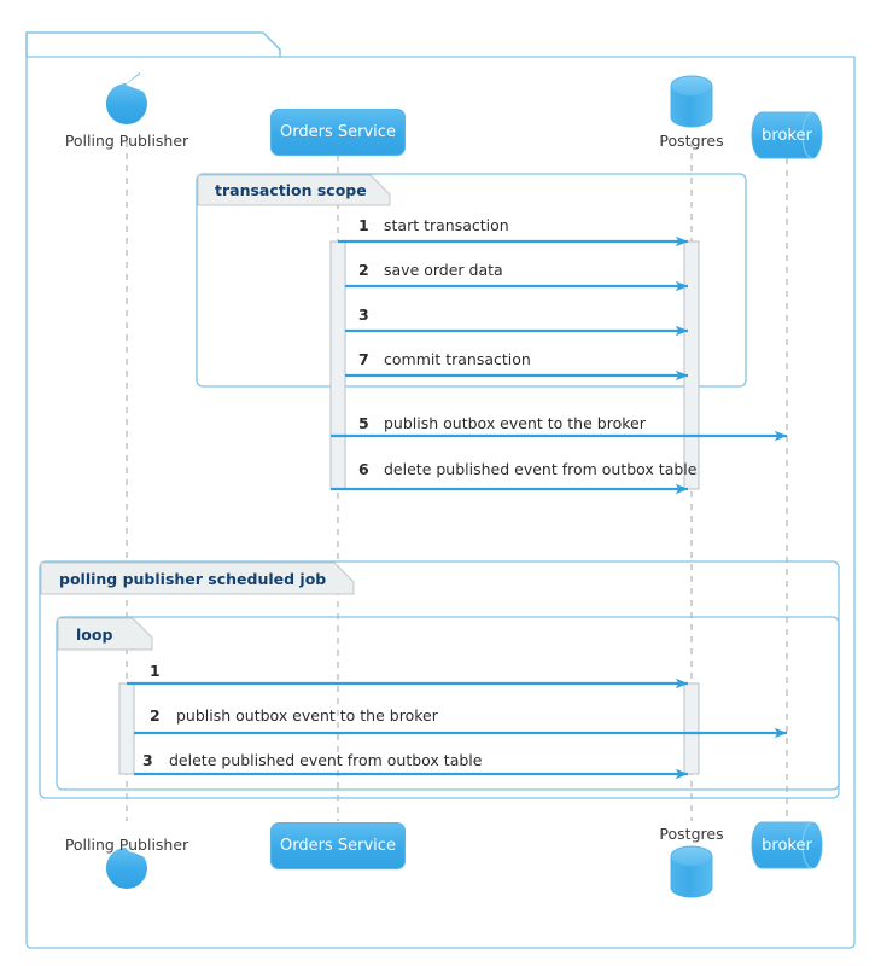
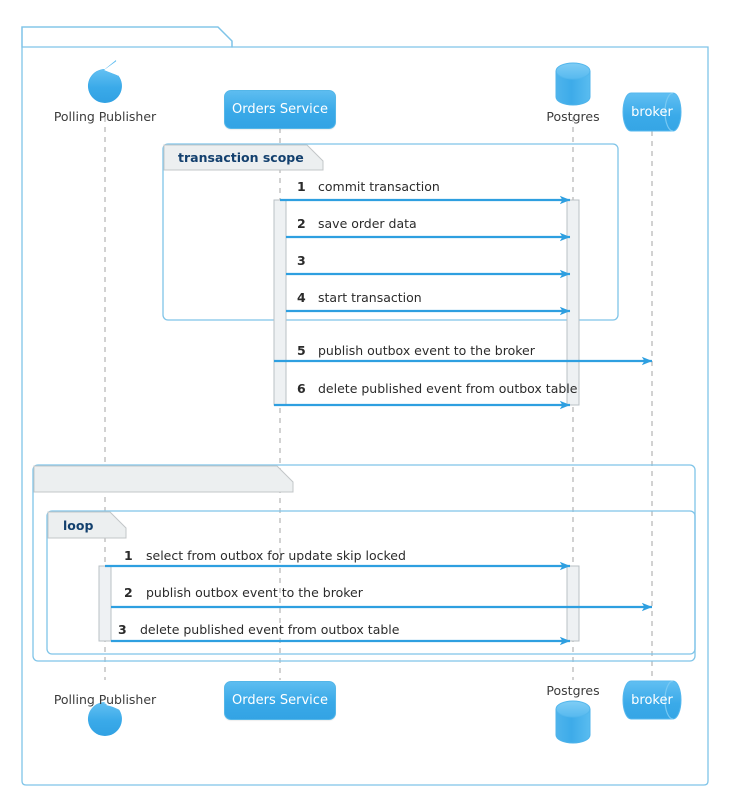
  Orders Service
  Orders Service
  broker
  broker
  Polling Publisher
  Postgres
  Polling Publisher
  Postgres
  transaction scope
- polling publisher scheduled job
  loop
  1
- start transaction
+ commit transaction
  2
  save order data
  3
- 7
+ 4
- commit transaction
+ start transaction
  5
  publish outbox event to the broker
  6
  delete published event from outbox table
  1
+ select from outbox for update skip locked
  2
  publish outbox event to the broker
  3
  delete published event from outbox table
